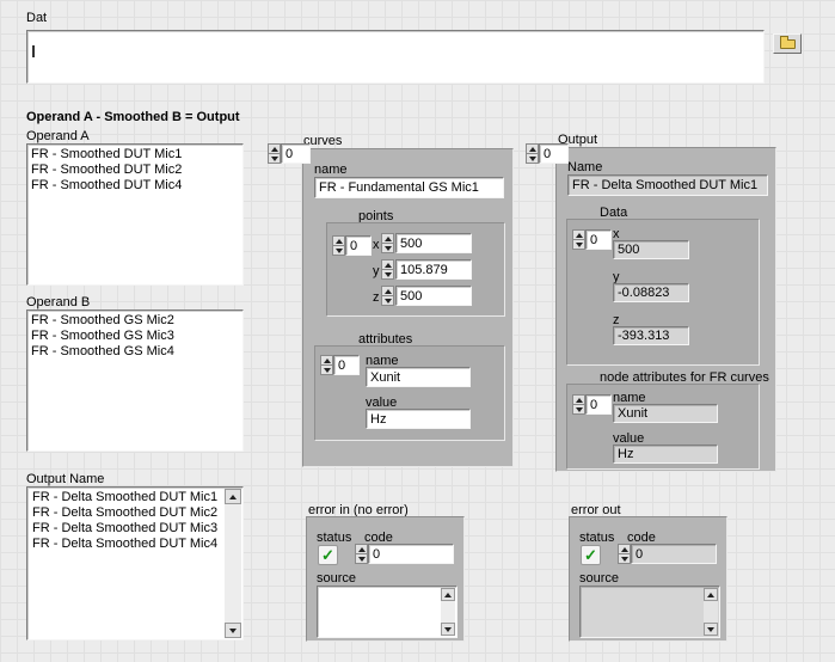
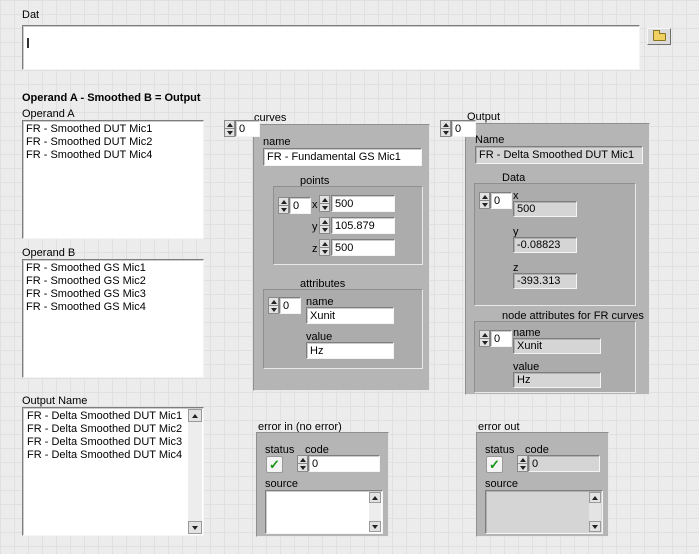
  Dat
  Operand A - Smoothed B = Output
  Operand A
  FR - Smoothed DUT Mic1
  FR - Smoothed DUT Mic2
  FR - Smoothed DUT Mic4
  Operand B
+ FR - Smoothed GS Mic1
  FR - Smoothed GS Mic2
  FR - Smoothed GS Mic3
  FR - Smoothed GS Mic4
  Output Name
  FR - Delta Smoothed DUT Mic1
  FR - Delta Smoothed DUT Mic2
  FR - Delta Smoothed DUT Mic3
  FR - Delta Smoothed DUT Mic4
  curves
  name
  FR - Fundamental GS Mic1
  points
  0
  x
  500
  y
  105.879
  z
  500
  attributes
  0
  name
  Xunit
  value
  Hz
  0
  Output
  Name
  FR - Delta Smoothed DUT Mic1
  Data
  0
  x
  500
  y
  -0.08823
  z
  -393.313
  node attributes for FR curves
  0
  name
  Xunit
  value
  Hz
  0
  error in (no error)
  status
  code
  0
  source
  error out
  status
  code
  0
  source
